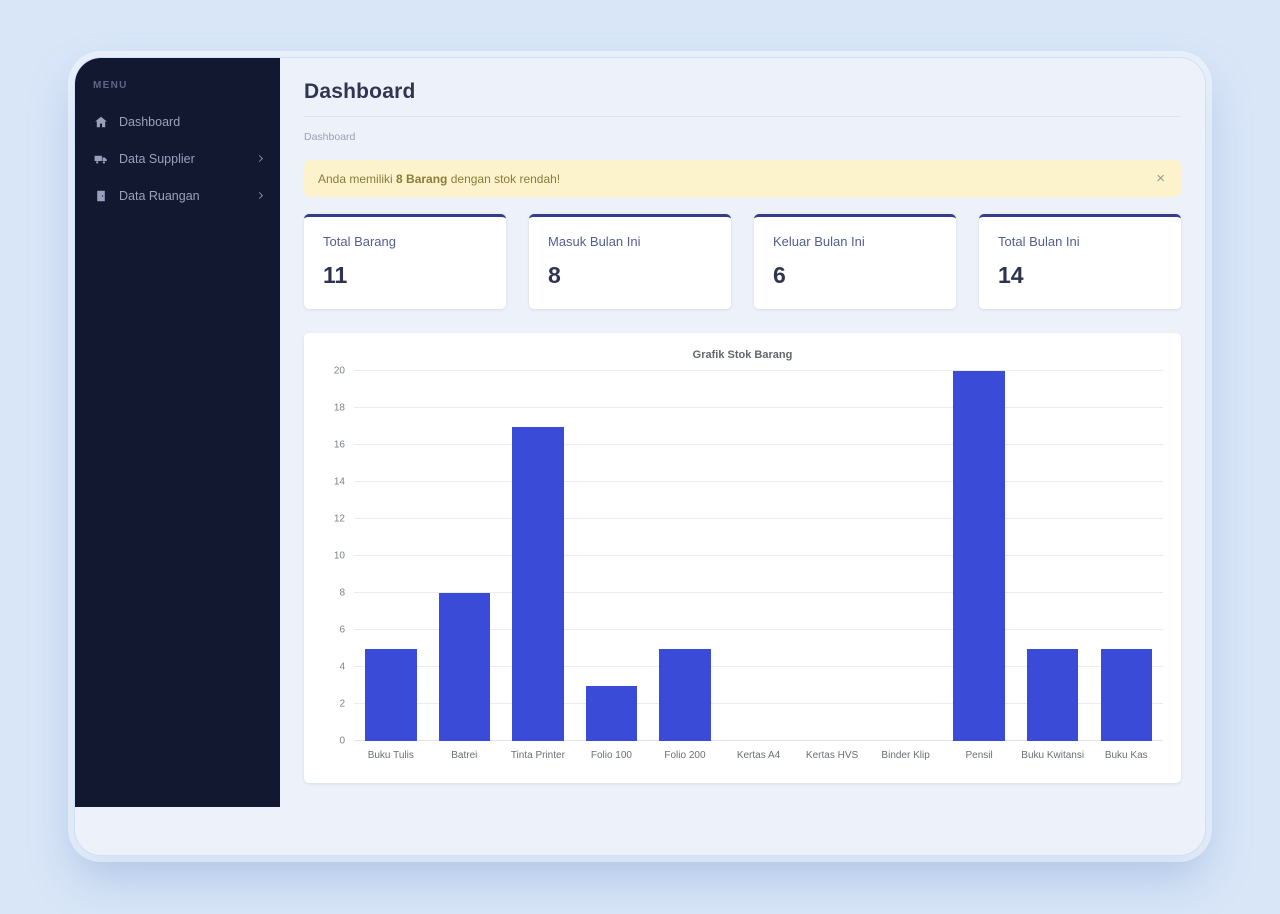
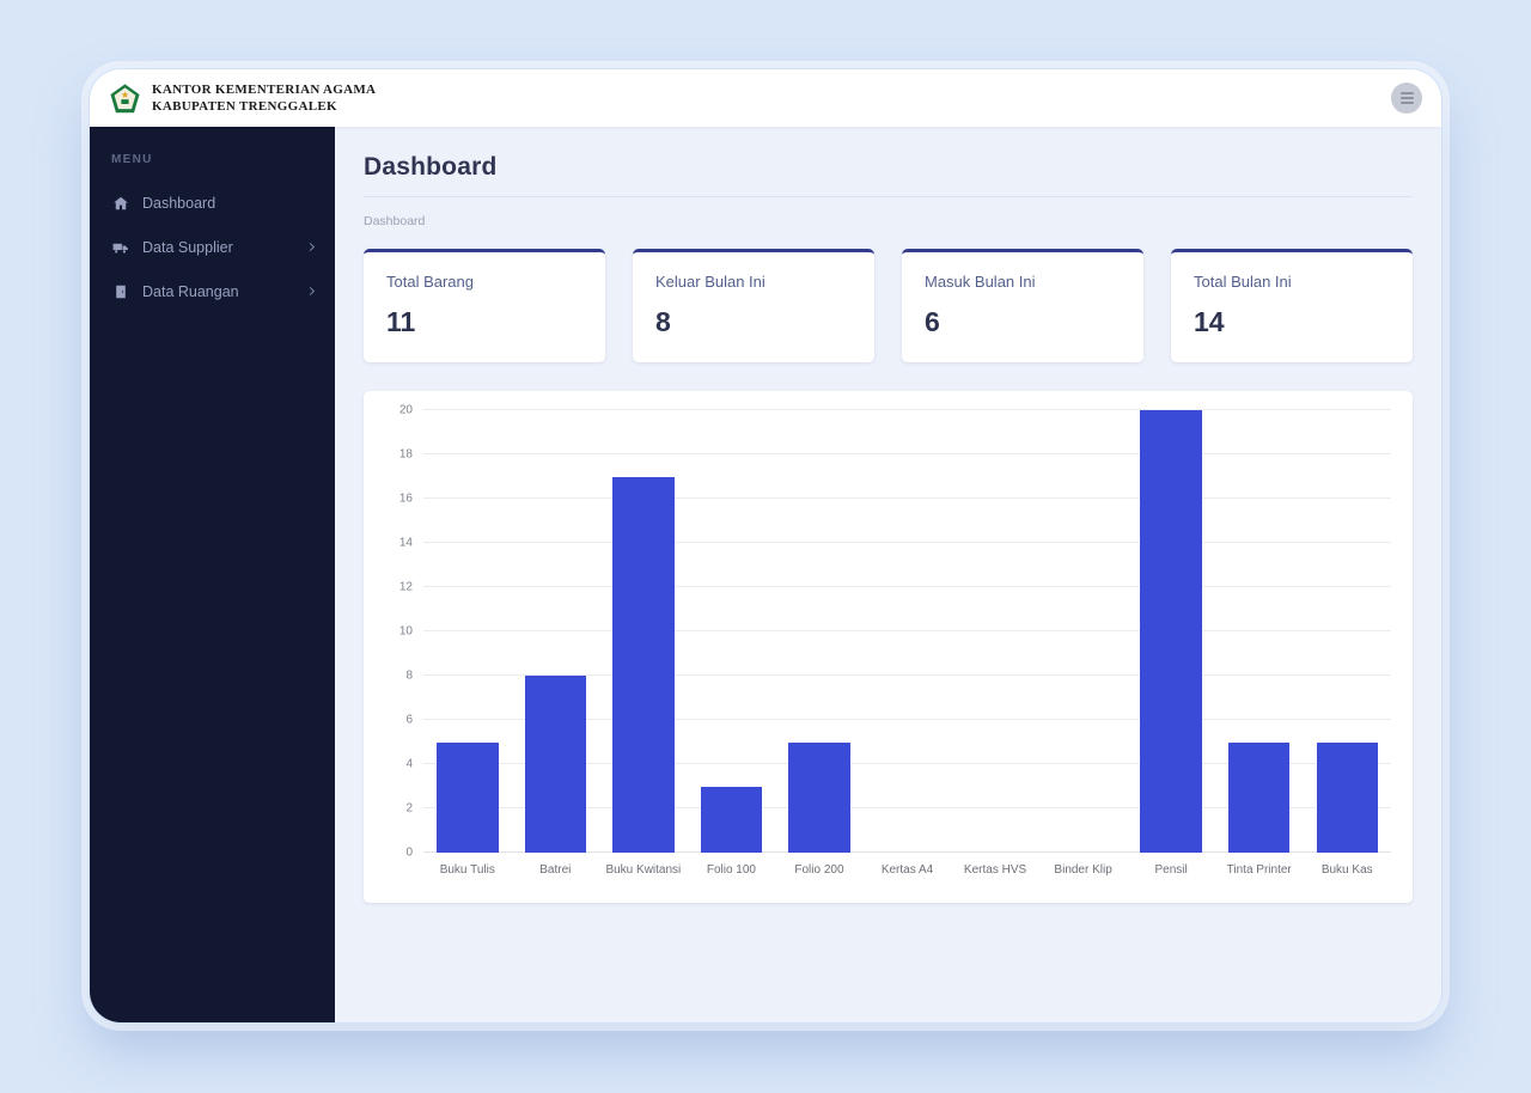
+ KANTOR KEMENTERIAN AGAMA
+ KABUPATEN TRENGGALEK
  MENU
  Dashboard
  Data Supplier
  Data Ruangan
  Dashboard
  Dashboard
- Anda memiliki 8 Barang dengan stok rendah!
- ×
  Total Barang
  11
- Masuk Bulan Ini
+ Keluar Bulan Ini
  8
- Keluar Bulan Ini
+ Masuk Bulan Ini
  6
  Total Bulan Ini
  14
- Grafik Stok Barang
  0
  2
  4
  6
  8
  10
  12
  14
  16
  18
  20
  Buku Tulis
  Batrei
- Tinta Printer
+ Buku Kwitansi
  Folio 100
  Folio 200
  Kertas A4
  Kertas HVS
  Binder Klip
  Pensil
- Buku Kwitansi
+ Tinta Printer
  Buku Kas
